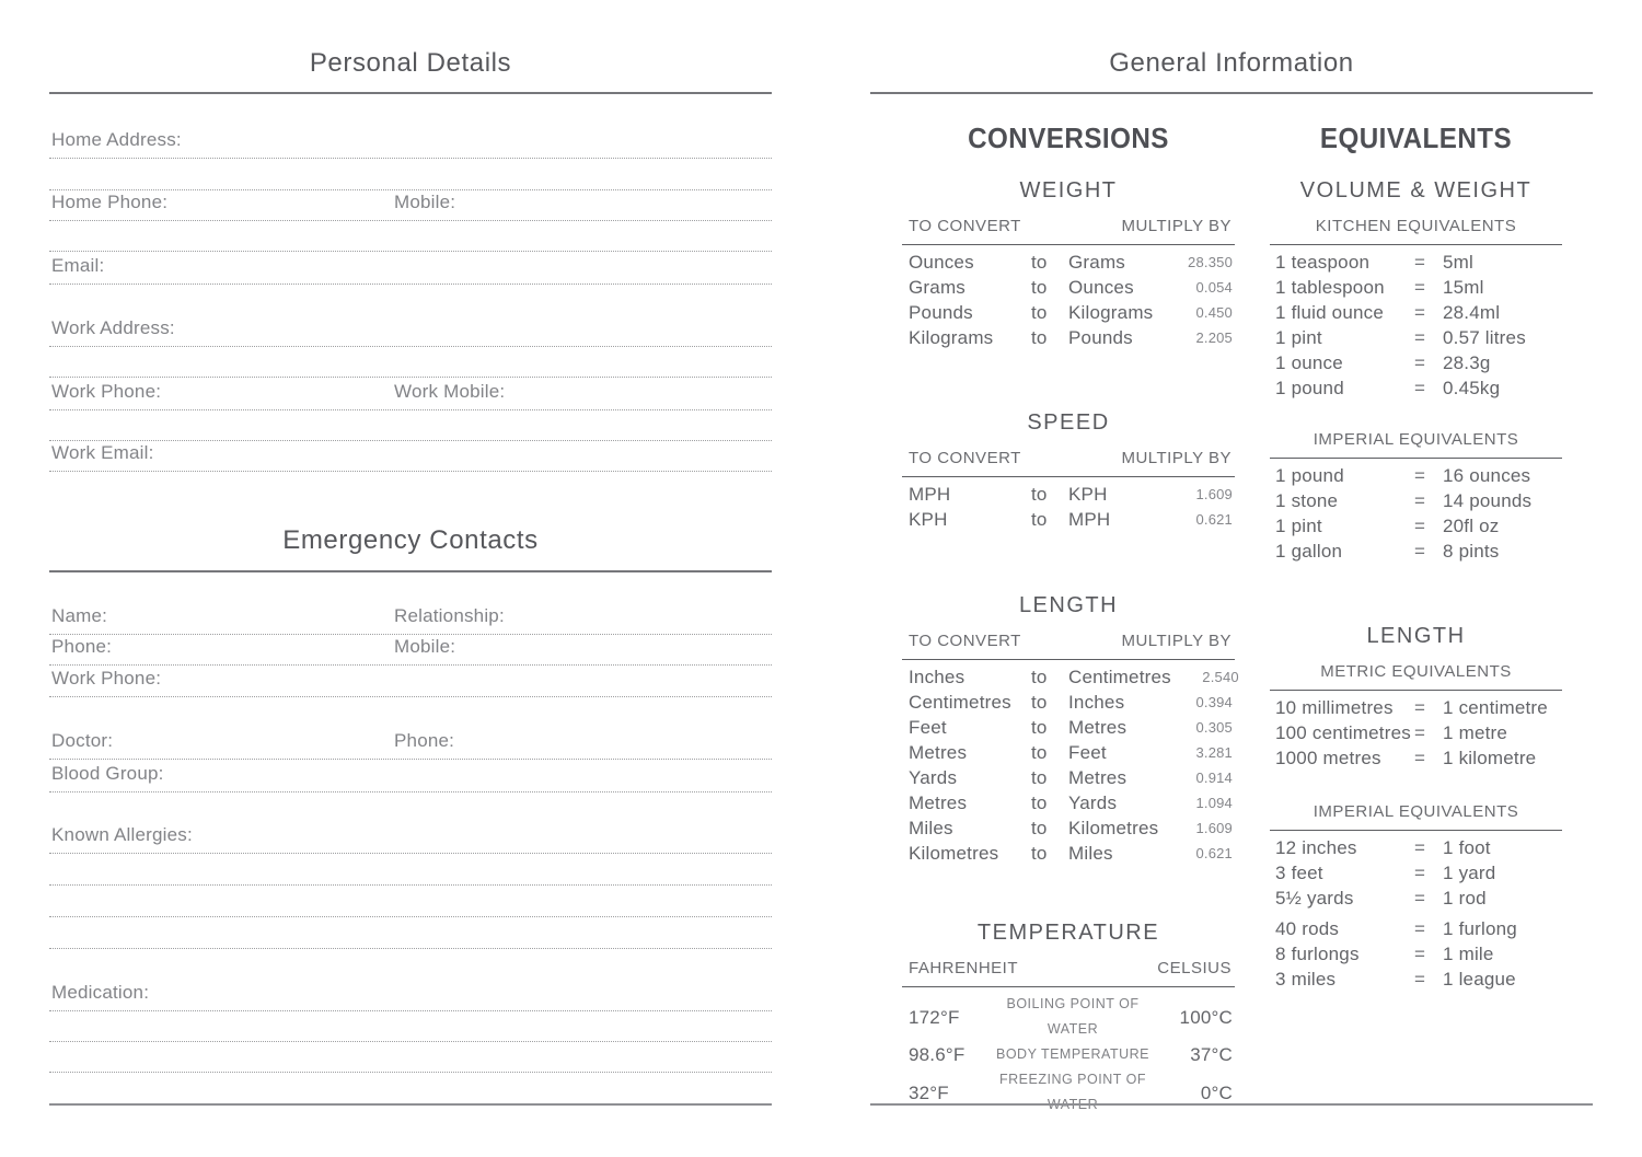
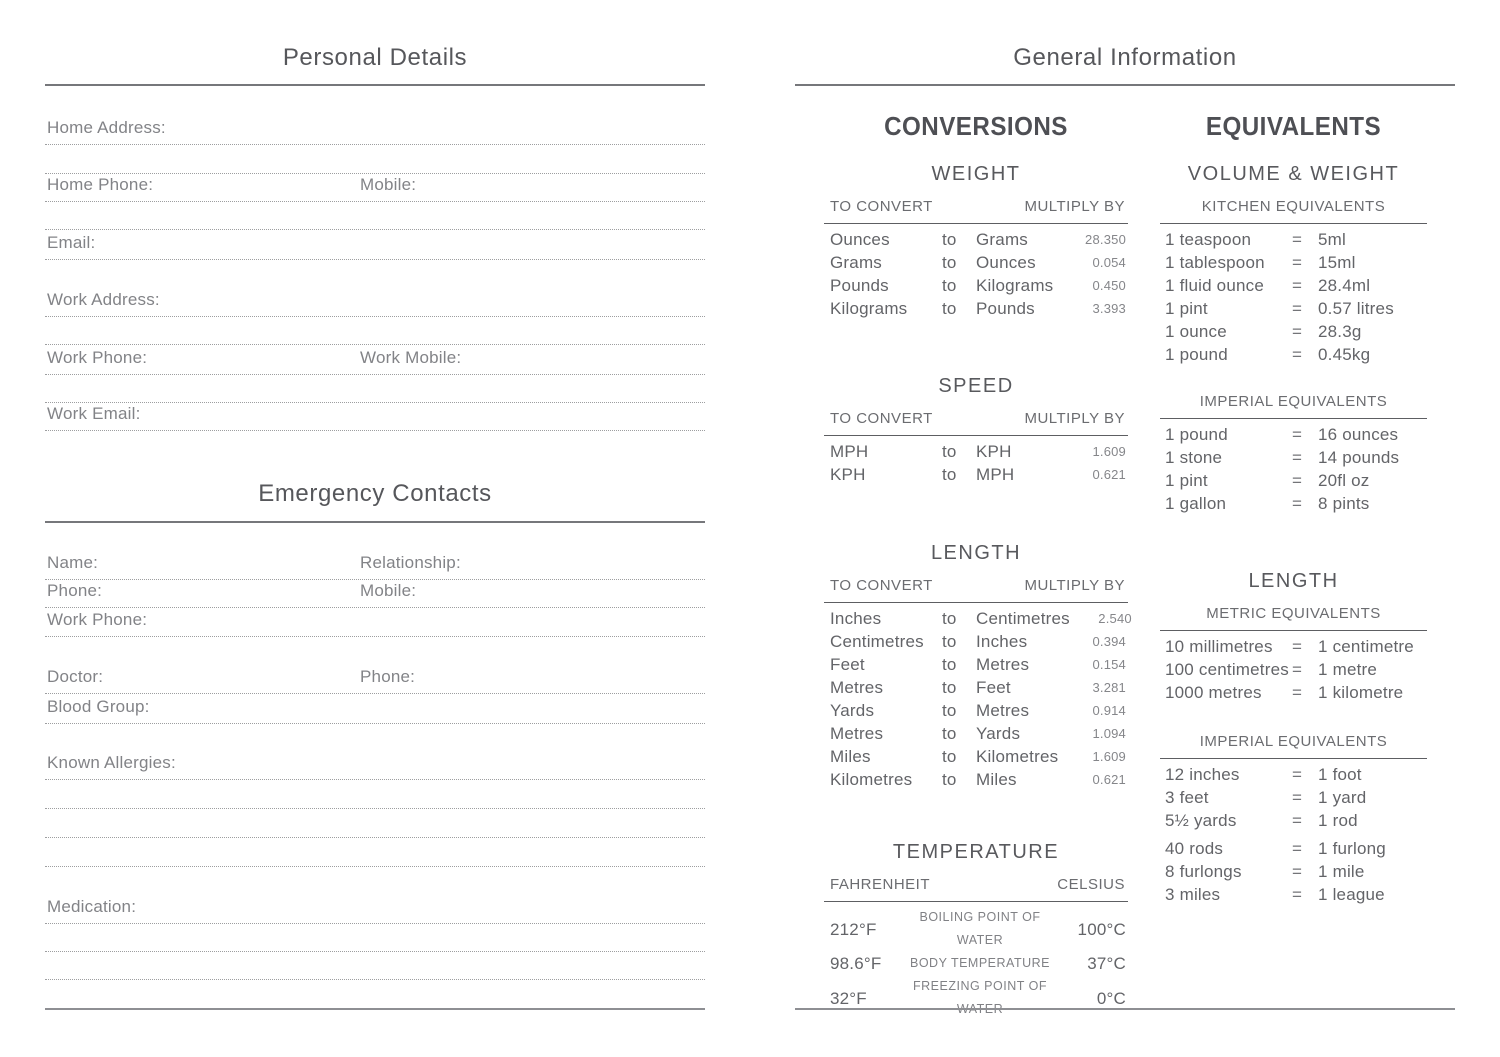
  Personal Details
  Home Address:
  Home Phone:
  Mobile:
  Email:
  Work Address:
  Work Phone:
  Work Mobile:
  Work Email:
  Emergency Contacts
  Name:
  Relationship:
  Phone:
  Mobile:
  Work Phone:
  Doctor:
  Phone:
  Blood Group:
  Known Allergies:
  Medication:
  General Information
  CONVERSIONS
  WEIGHT
  TO CONVERT
  MULTIPLY BY
  Ounces
  to
  Grams
  28.350
  Grams
  to
  Ounces
  0.054
  Pounds
  to
  Kilograms
  0.450
  Kilograms
  to
  Pounds
- 2.205
+ 3.393
  SPEED
  TO CONVERT
  MULTIPLY BY
  MPH
  to
  KPH
  1.609
  KPH
  to
  MPH
  0.621
  LENGTH
  TO CONVERT
  MULTIPLY BY
  Inches
  to
  Centimetres
  2.540
  Centimetres
  to
  Inches
  0.394
  Feet
  to
  Metres
- 0.305
+ 0.154
  Metres
  to
  Feet
  3.281
  Yards
  to
  Metres
  0.914
  Metres
  to
  Yards
  1.094
  Miles
  to
  Kilometres
  1.609
  Kilometres
  to
  Miles
  0.621
  TEMPERATURE
  FAHRENHEIT
  CELSIUS
- 172°F
+ 212°F
  BOILING POINT OF WATER
  100°C
  98.6°F
  BODY TEMPERATURE
  37°C
  32°F
  FREEZING POINT OF WATER
  0°C
  EQUIVALENTS
  VOLUME & WEIGHT
  KITCHEN EQUIVALENTS
  1 teaspoon
  =
  5ml
  1 tablespoon
  =
  15ml
  1 fluid ounce
  =
  28.4ml
  1 pint
  =
  0.57 litres
  1 ounce
  =
  28.3g
  1 pound
  =
  0.45kg
  IMPERIAL EQUIVALENTS
  1 pound
  =
  16 ounces
  1 stone
  =
  14 pounds
  1 pint
  =
  20fl oz
  1 gallon
  =
  8 pints
  LENGTH
  METRIC EQUIVALENTS
  10 millimetres
  =
  1 centimetre
  100 centimetres
  =
  1 metre
  1000 metres
  =
  1 kilometre
  IMPERIAL EQUIVALENTS
  12 inches
  =
  1 foot
  3 feet
  =
  1 yard
  5½ yards
  =
  1 rod
  40 rods
  =
  1 furlong
  8 furlongs
  =
  1 mile
  3 miles
  =
  1 league
